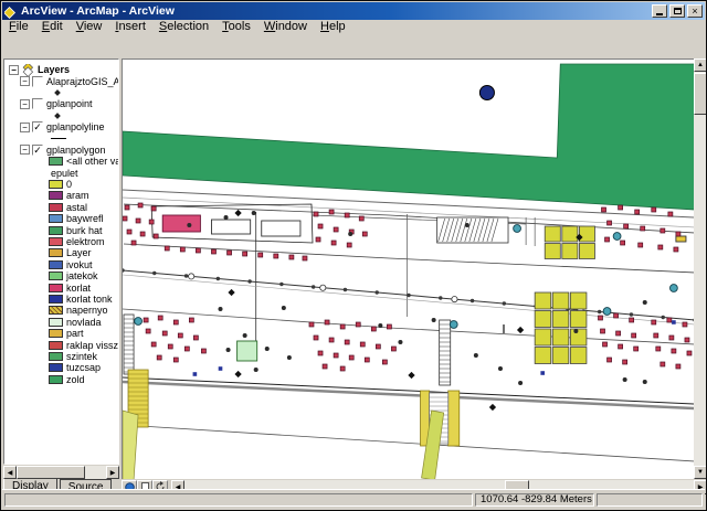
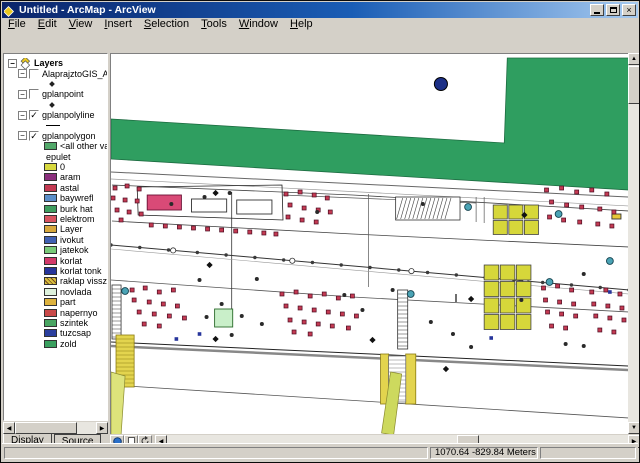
- ArcView - ArcMap - ArcView
+ Untitled - ArcMap - ArcView
  ×
  File
  Edit
  View
  Insert
  Selection
  Tools
  Window
  Help
  −
  Layers
  −
  AlaprajztoGIS_A
  −
  gplanpoint
  −
  ✓
  gplanpolyline
  −
  ✓
  gplanpolygon
  <all other va
  epulet
  0
  aram
  astal
  baywrefl
  burk hat
  elektrom
  Layer
  ivokut
  jatekok
  korlat
  korlat tonk
- napernyo
+ raklap vissz
  novlada
  part
- raklap vissz
+ napernyo
  szintek
  tuzcsap
  zold
  Display
  Source
  1070.64 -829.84 Meters
